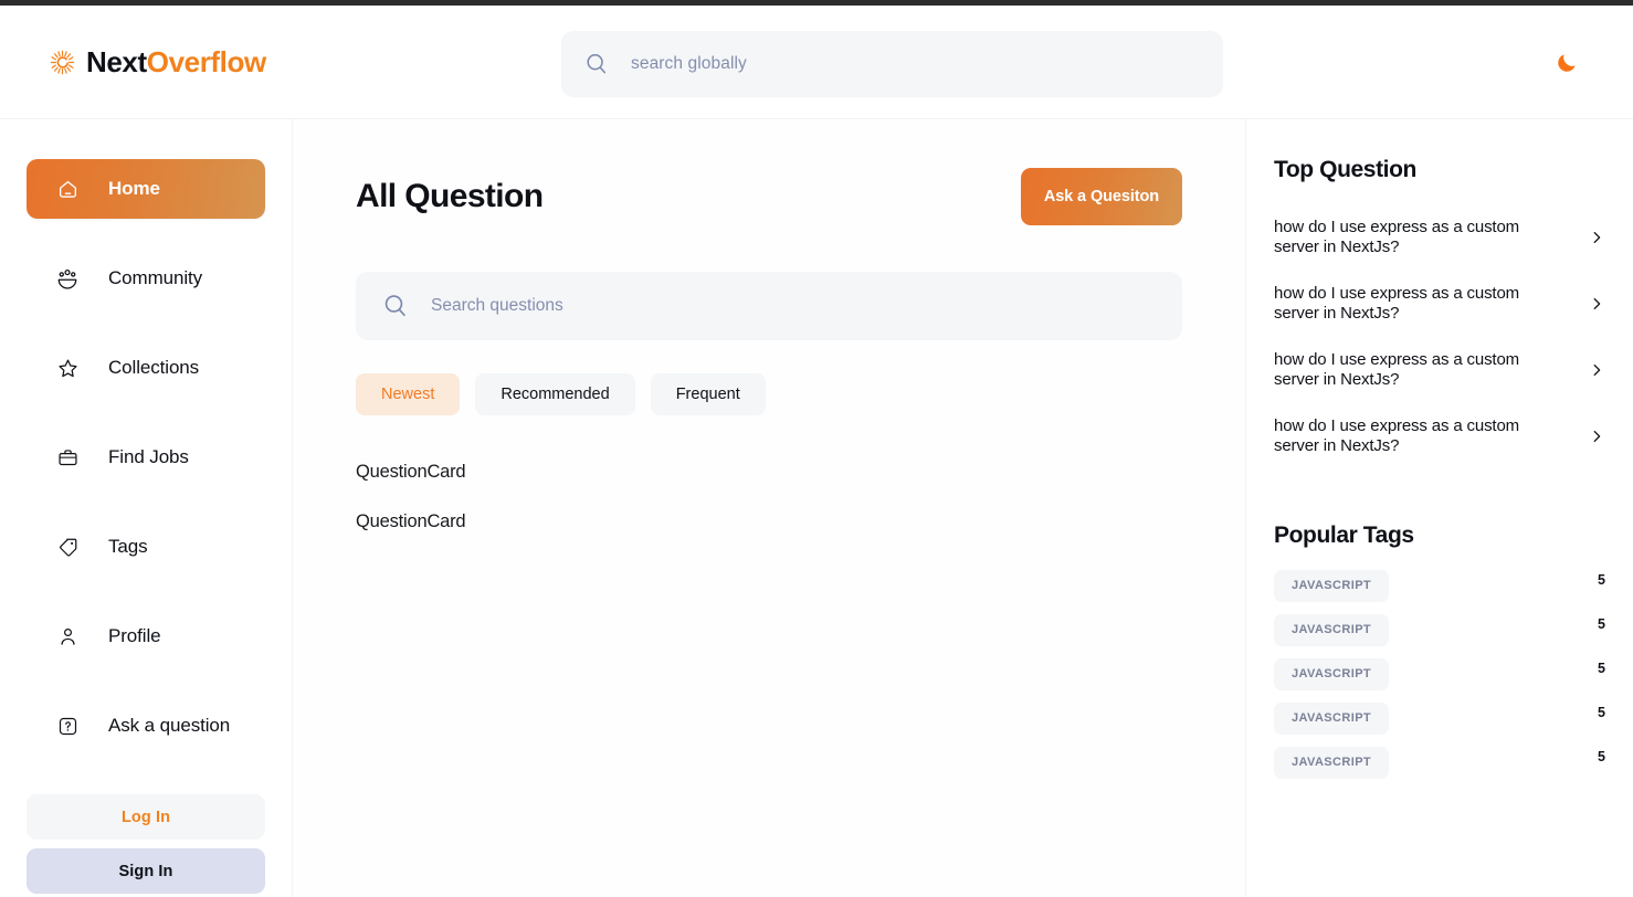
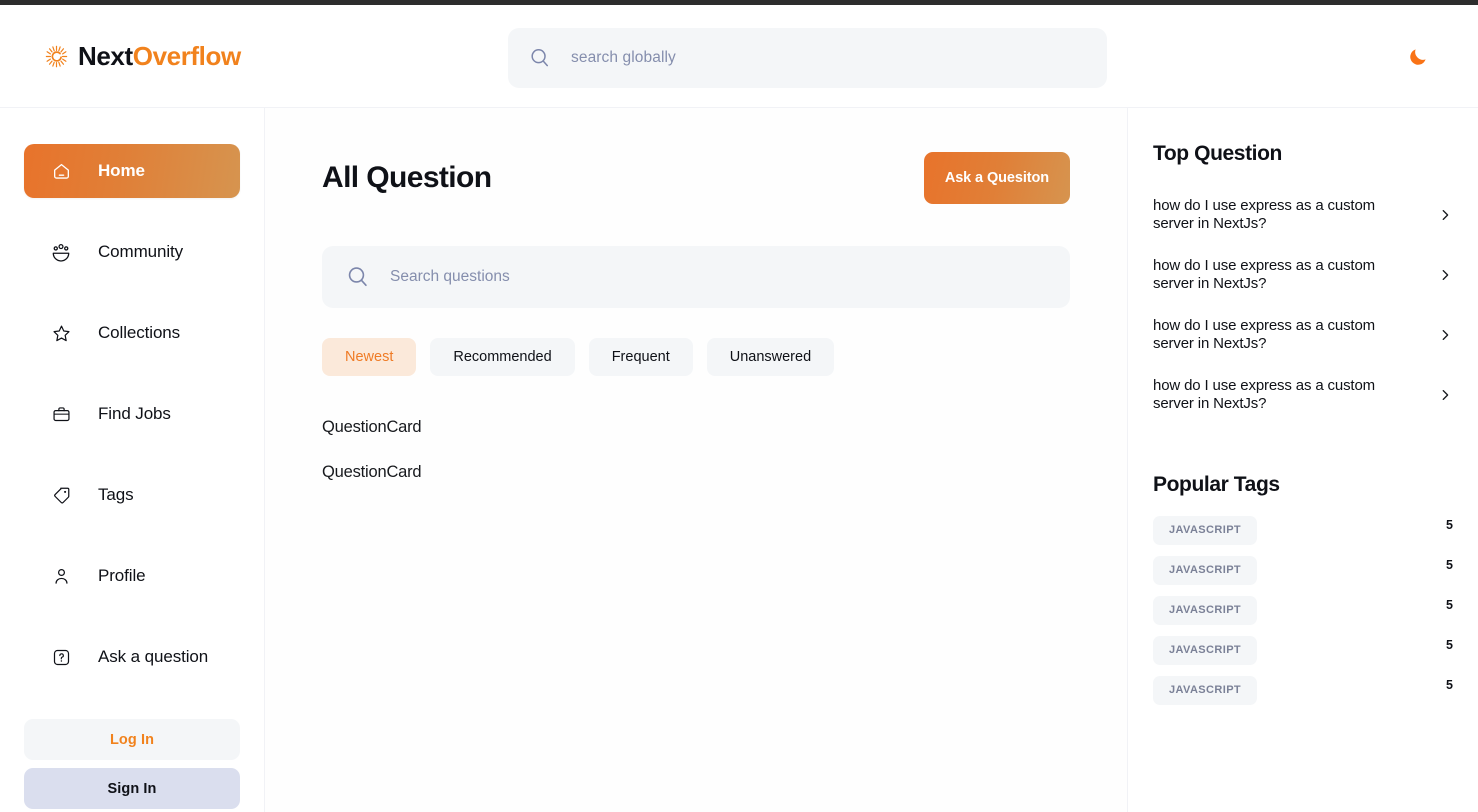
  NextOverflow
  search globally
  Home
  Community
  Collections
  Find Jobs
  Tags
  Profile
  Ask a question
  Log In
  Sign In
  All Question
  Ask a Quesiton
  Search questions
  Newest
  Recommended
  Frequent
+ Unanswered
  QuestionCard
  QuestionCard
  Top Question
  how do I use express as a custom server in NextJs?
  how do I use express as a custom server in NextJs?
  how do I use express as a custom server in NextJs?
  how do I use express as a custom server in NextJs?
  Popular Tags
  JAVASCRIPT
  5
  JAVASCRIPT
  5
  JAVASCRIPT
  5
  JAVASCRIPT
  5
  JAVASCRIPT
  5
